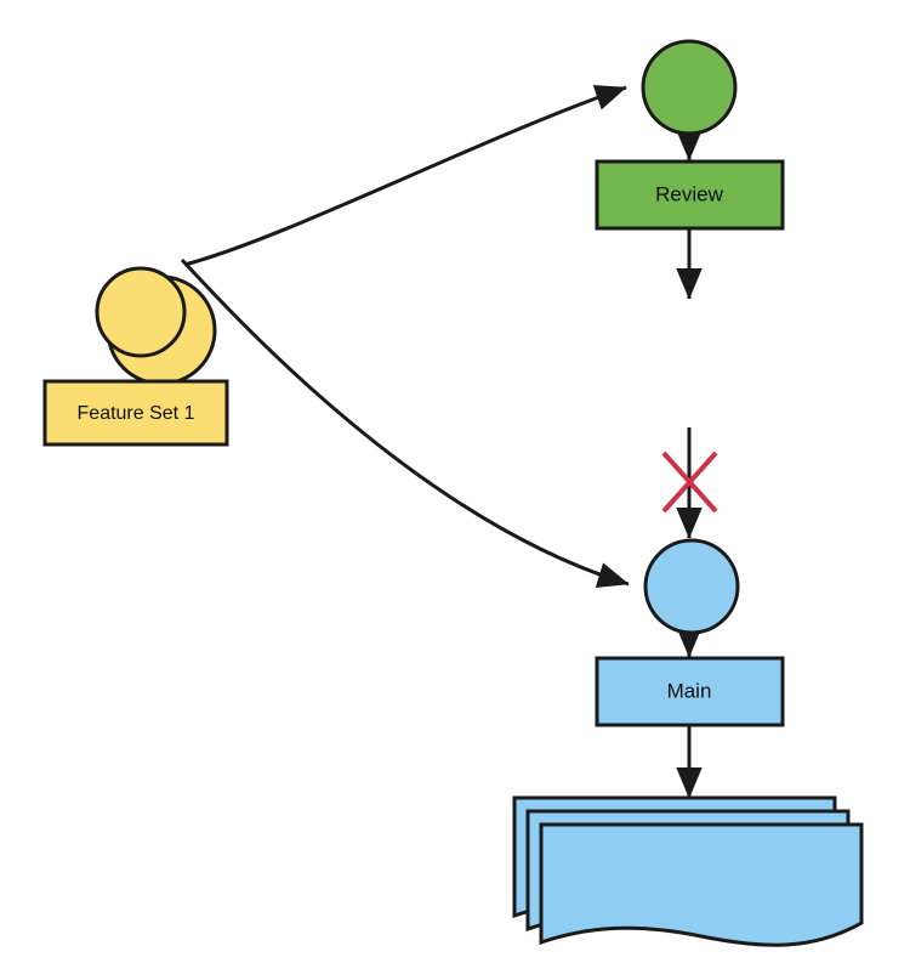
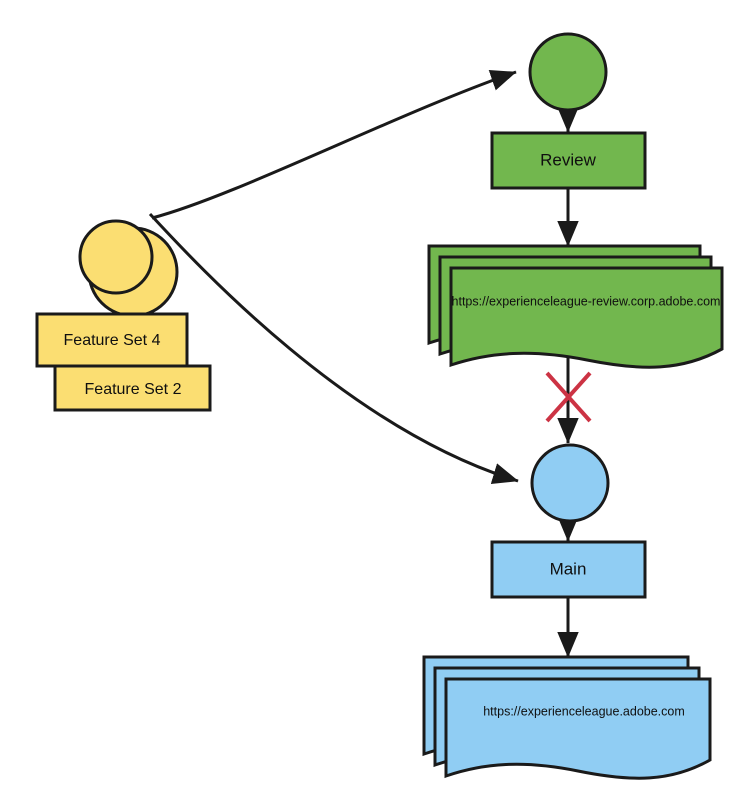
+ Feature Set 2
- Feature Set 1
+ Feature Set 4
  Review
+ https://experienceleague-review.corp.adobe.com
  Main
+ https://experienceleague.adobe.com
